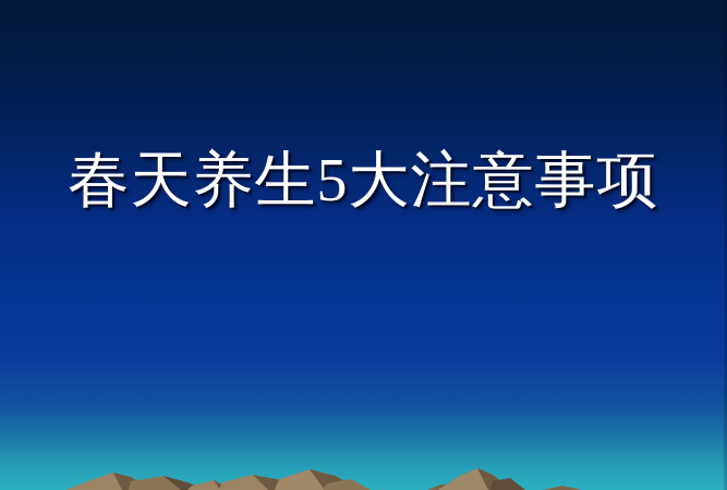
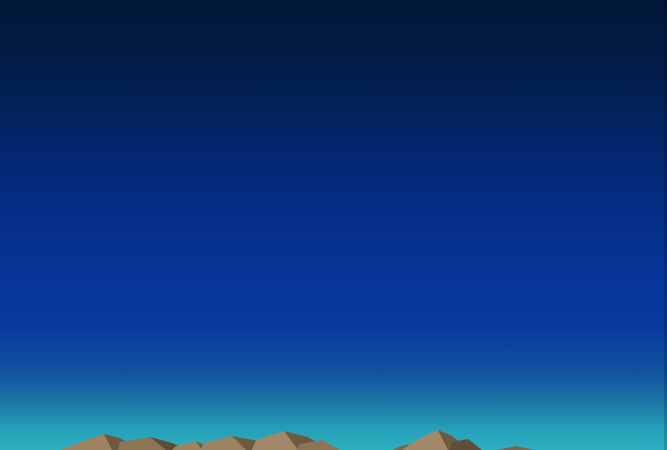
- 春天养生5大注意事项
